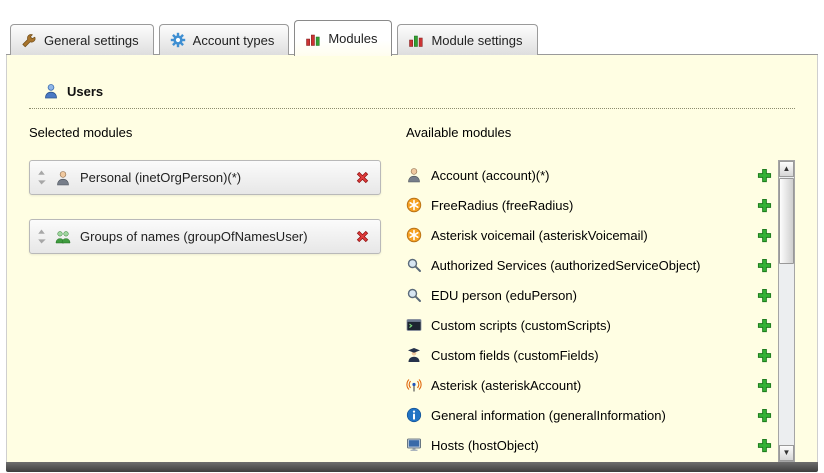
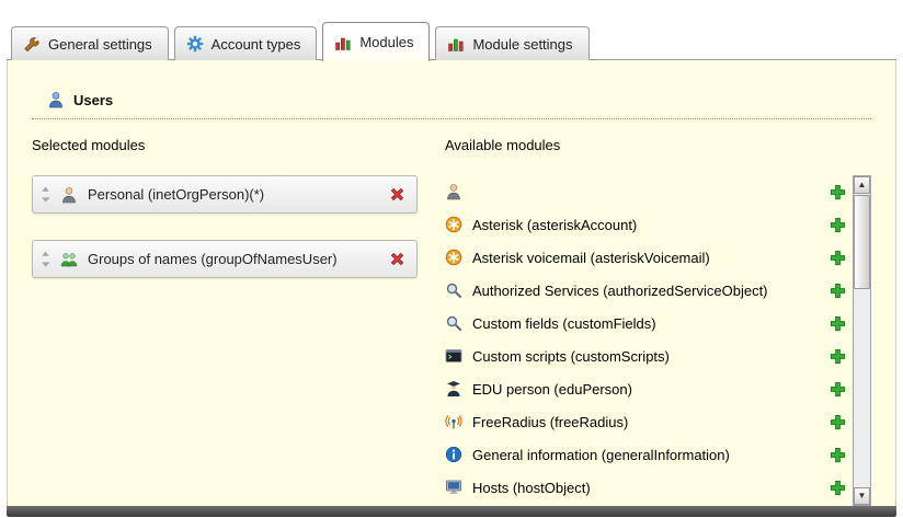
  General settings
  Account types
  Modules
  Module settings
  Users
  Selected modules
  Personal (inetOrgPerson)(*)
  Groups of names (groupOfNamesUser)
  Available modules
- Account (account)(*)
- FreeRadius (freeRadius)
+ Asterisk (asteriskAccount)
  Asterisk voicemail (asteriskVoicemail)
  Authorized Services (authorizedServiceObject)
- EDU person (eduPerson)
+ Custom fields (customFields)
  Custom scripts (customScripts)
- Custom fields (customFields)
+ EDU person (eduPerson)
- Asterisk (asteriskAccount)
+ FreeRadius (freeRadius)
  General information (generalInformation)
  Hosts (hostObject)
  ▲
  ▼
